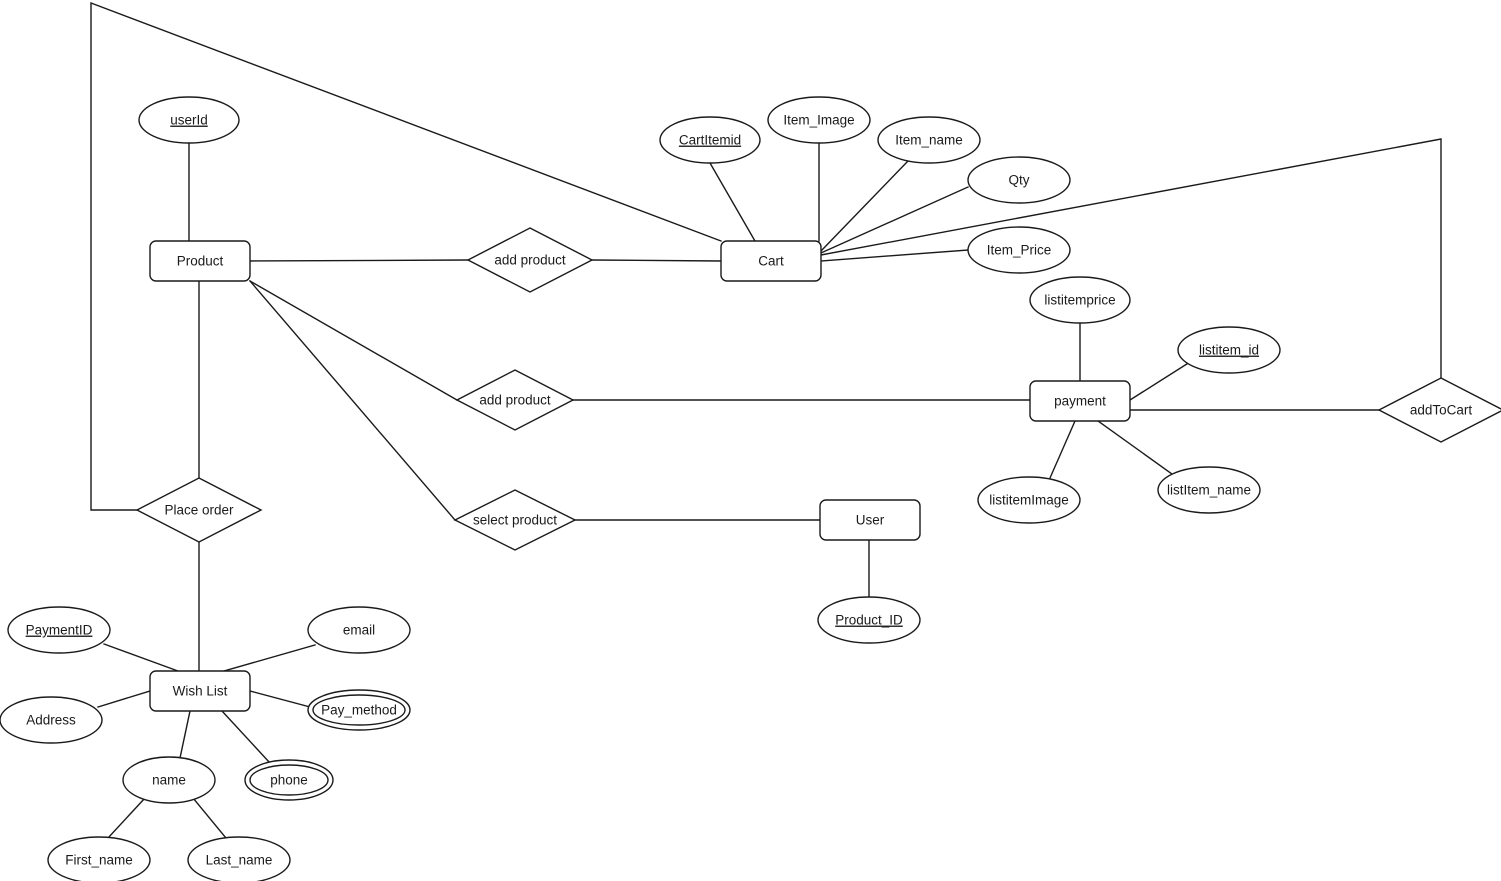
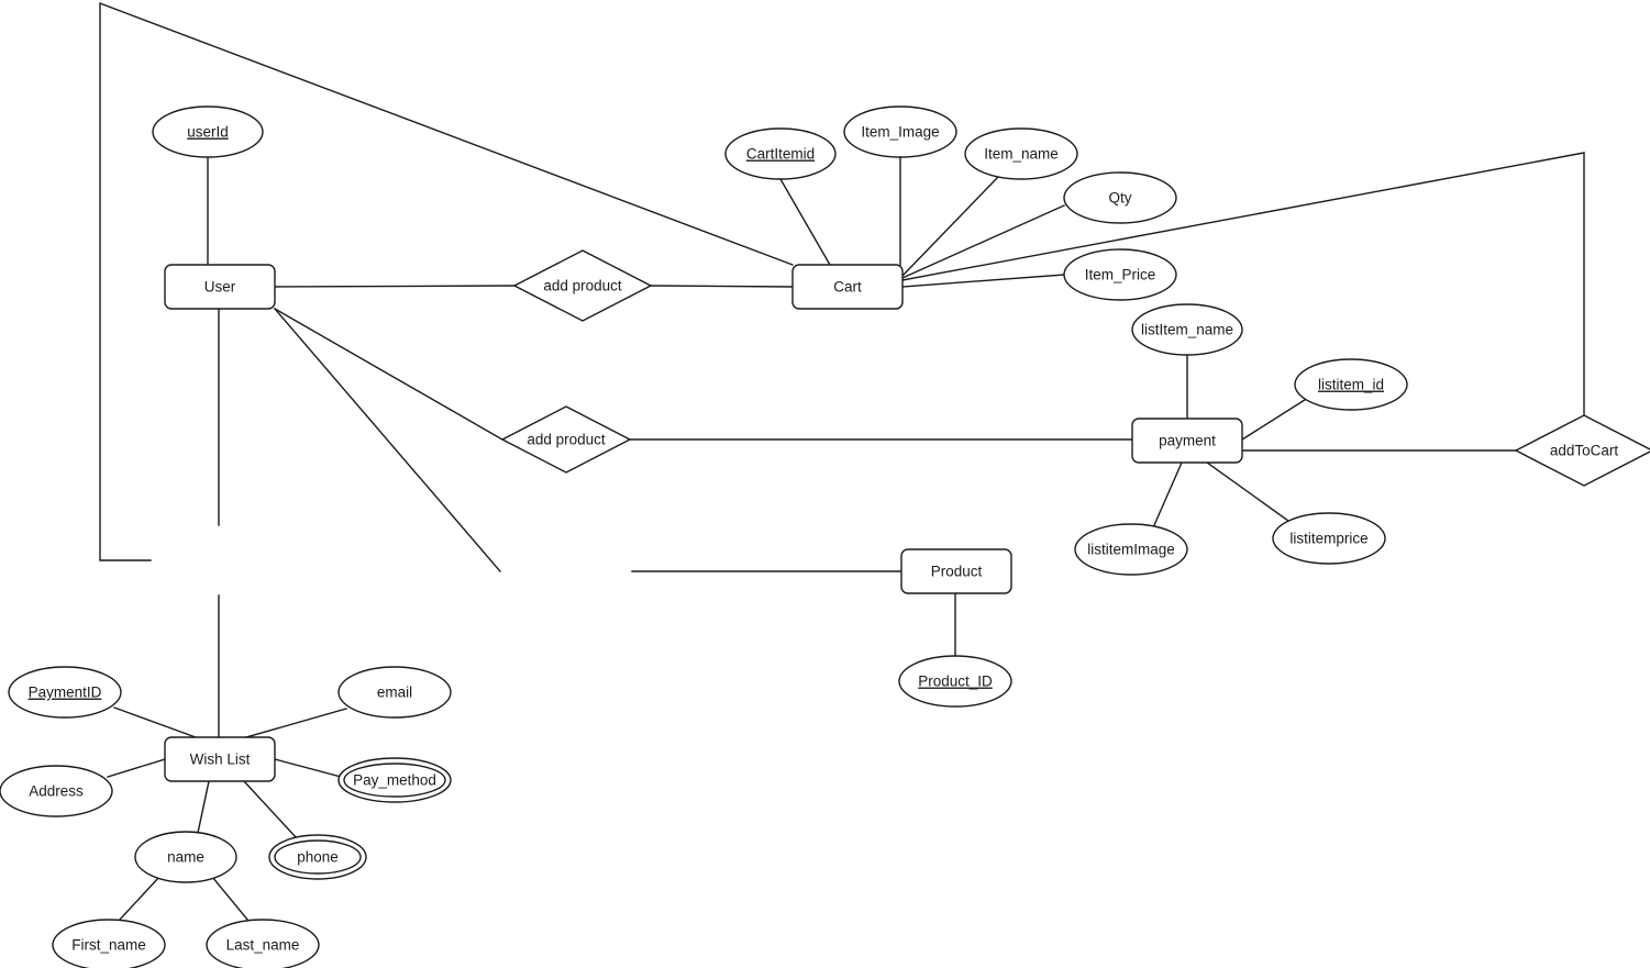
  add product
  add product
- select product
- Place order
  addToCart
  userId
  CartItemid
  Item_Image
  Item_name
  Qty
  Item_Price
- listitemprice
+ listItem_name
  listitem_id
  listitemImage
- listItem_name
+ listitemprice
  Product_ID
  PaymentID
  email
  Address
  Pay_method
  name
  phone
  First_name
  Last_name
- Product
+ User
  Cart
  payment
- User
+ Product
  Wish List
